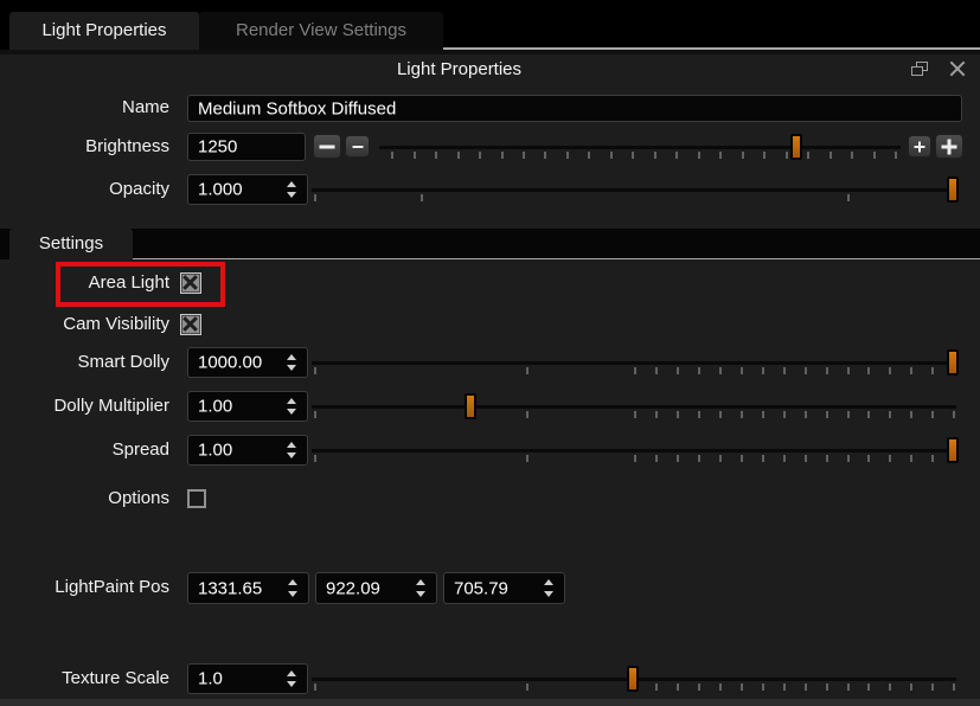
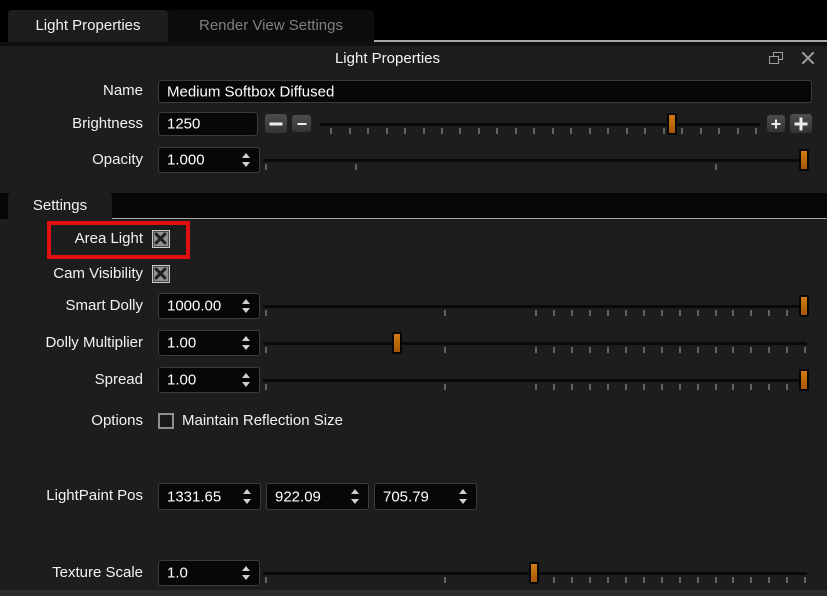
  Light Properties
  Render View Settings
  Light Properties
  Name
  Medium Softbox Diffused
  Brightness
  1250
  Opacity
  1.000
  Settings
  Area Light
  Cam Visibility
  Smart Dolly
  1000.00
  Dolly Multiplier
  1.00
  Spread
  1.00
  Options
+ Maintain Reflection Size
  LightPaint Pos
  1331.65
  922.09
  705.79
  Texture Scale
  1.0
